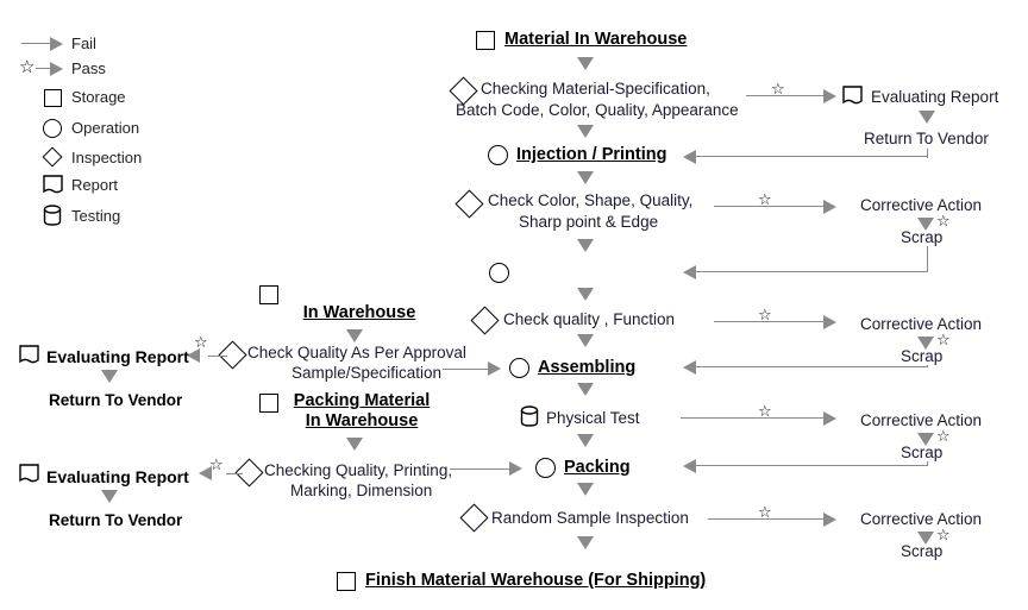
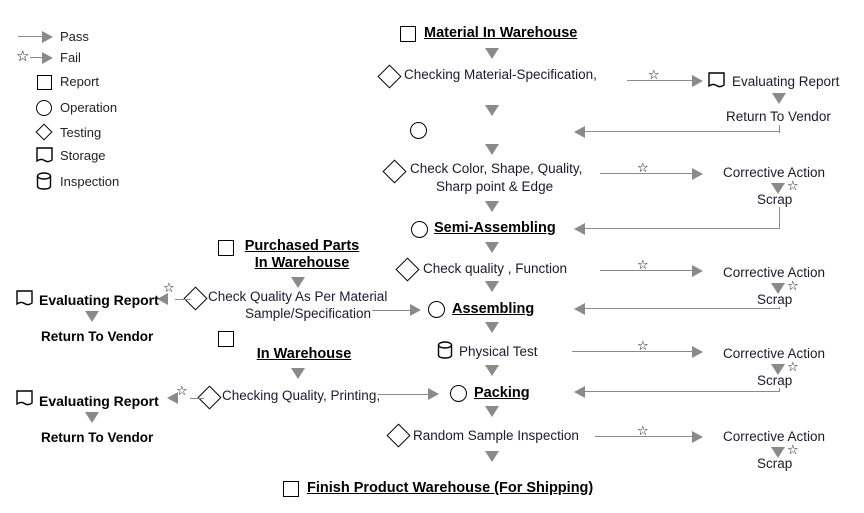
- Fail
+ Pass
  ☆
- Pass
+ Fail
- Storage
+ Report
  Operation
- Inspection
+ Testing
- Report
+ Storage
- Testing
+ Inspection
  Material In Warehouse
  Checking Material-Specification,
- Batch Code, Color, Quality, Appearance
  ☆
  Evaluating Report
  Return To Vendor
- Injection / Printing
  Check Color, Shape, Quality,
  Sharp point & Edge
  ☆
  Corrective Action
  ☆
  Scrap
+ Semi-Assembling
  Check quality , Function
  ☆
  Corrective Action
  ☆
  Scrap
  Assembling
  Physical Test
  ☆
  Corrective Action
  ☆
  Scrap
  Packing
  Random Sample Inspection
  ☆
  Corrective Action
  ☆
  Scrap
- Finish Material Warehouse (For Shipping)
+ Finish Product Warehouse (For Shipping)
+ Purchased Parts
  In Warehouse
- Check Quality As Per Approval
+ Check Quality As Per Material
  Sample/Specification
  ☆
  Evaluating Report
  Return To Vendor
- Packing Material
  In Warehouse
  Checking Quality, Printing,
- Marking, Dimension
  ☆
  Evaluating Report
  Return To Vendor
